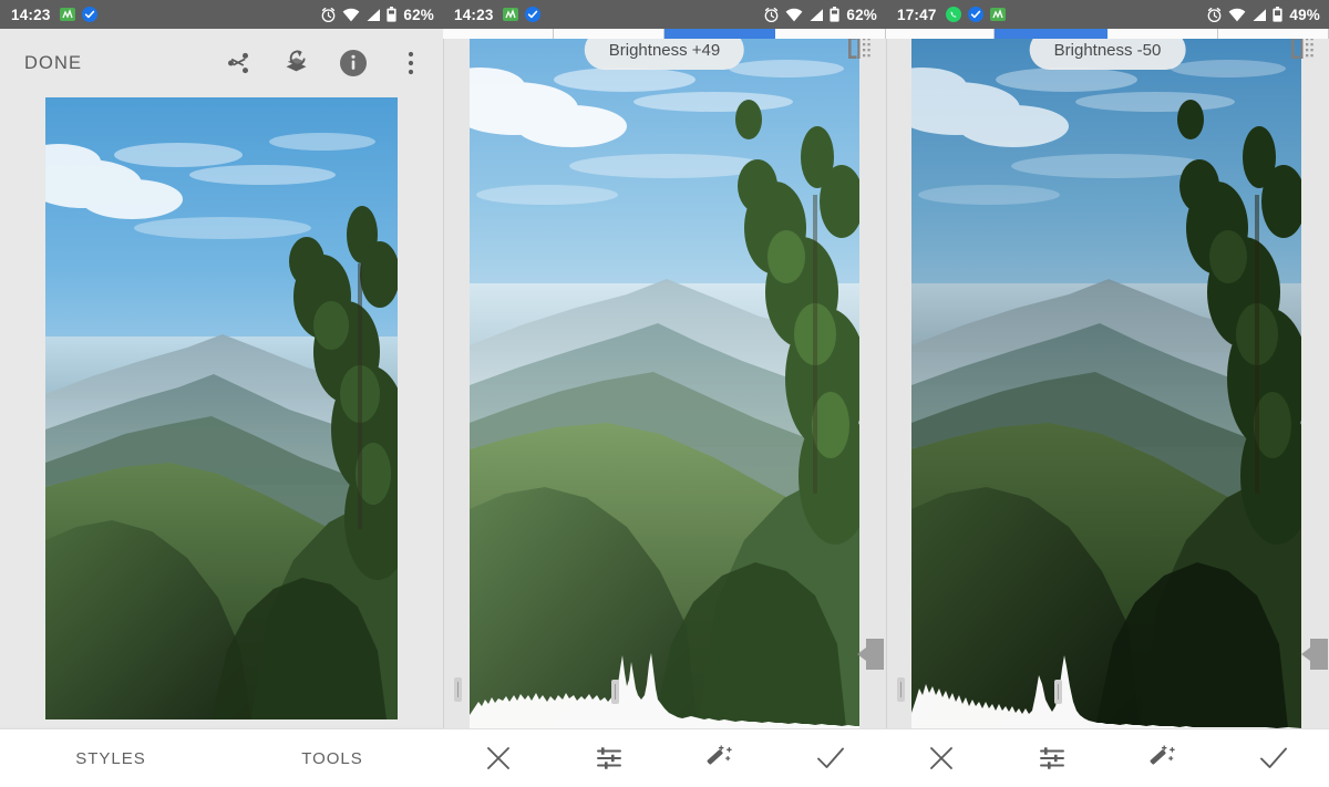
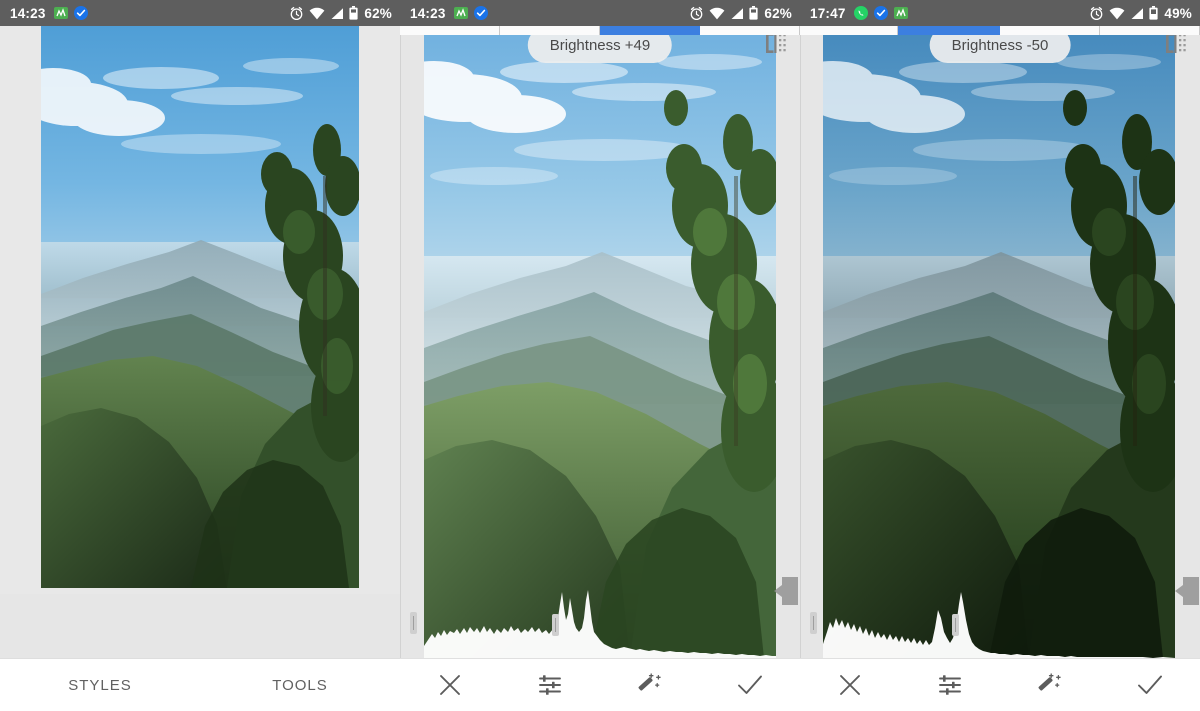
  14:23
  62%
- DONE
  STYLES
  TOOLS
  14:23
  62%
  Brightness +49
  17:47
  49%
  Brightness -50
